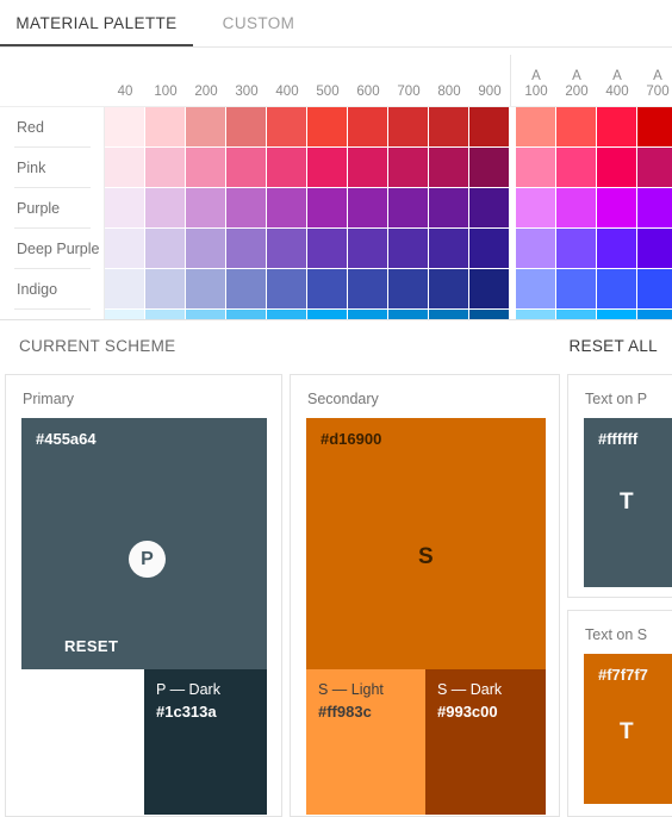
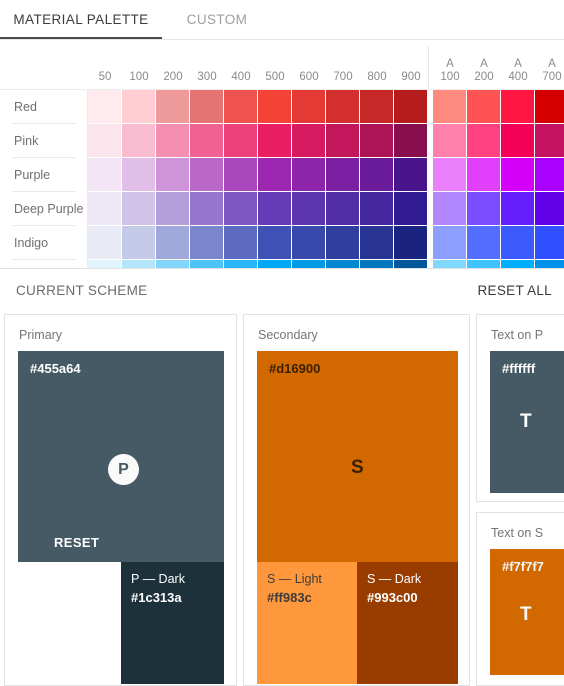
  MATERIAL PALETTE
  CUSTOM
- 40
+ 50
  100
  200
  300
  400
  500
  600
  700
  800
  900
  A
  100
  A
  200
  A
  400
  A
  700
  Red
  Pink
  Purple
  Deep Purple
  Indigo
  CURRENT SCHEME
  RESET ALL
  Primary
  #455a64
  P
  RESET
  P — Dark
  #1c313a
  Secondary
  #d16900
  S
  S — Light
  #ff983c
  S — Dark
  #993c00
  Text on P
  #ffffff
  T
  Text on S
  #f7f7f7
  T
